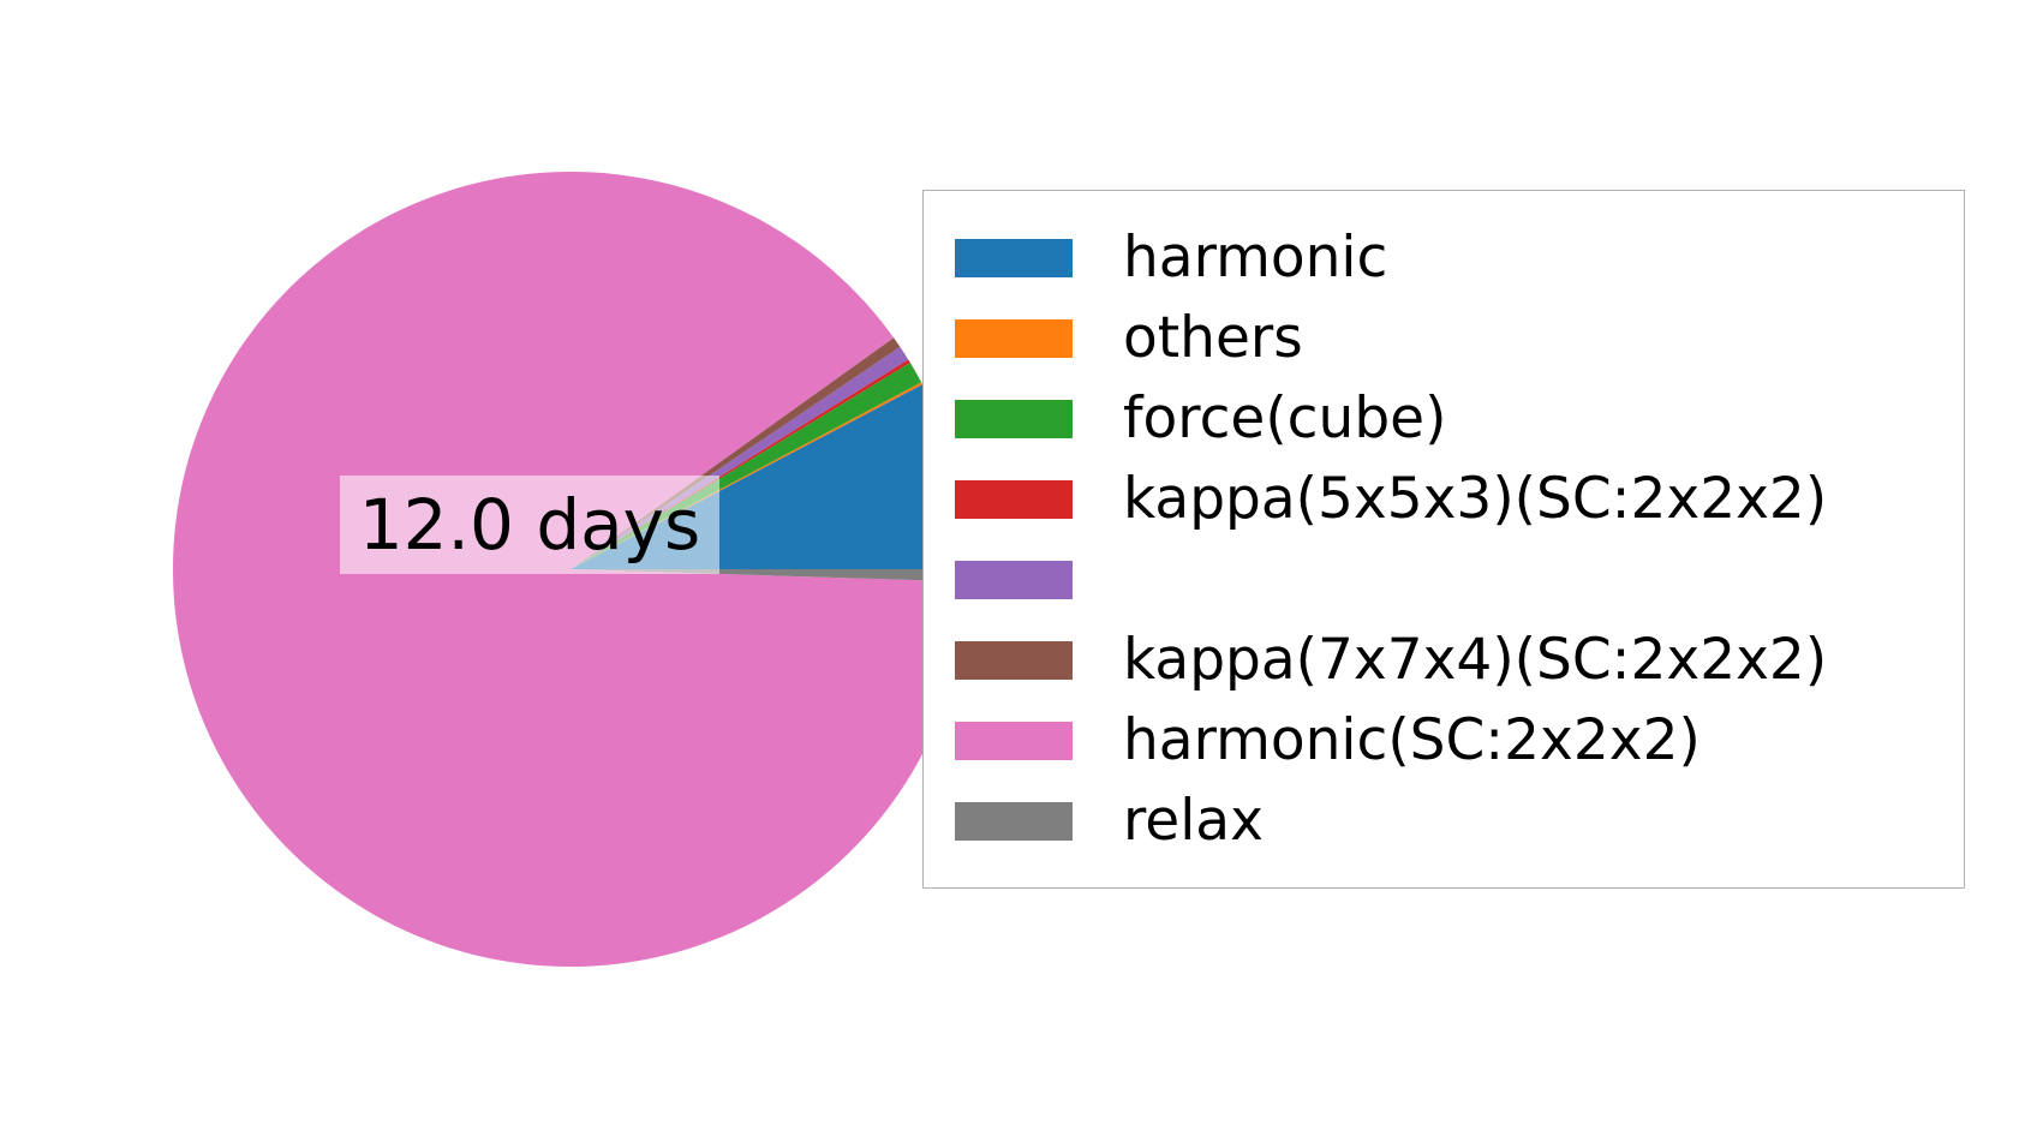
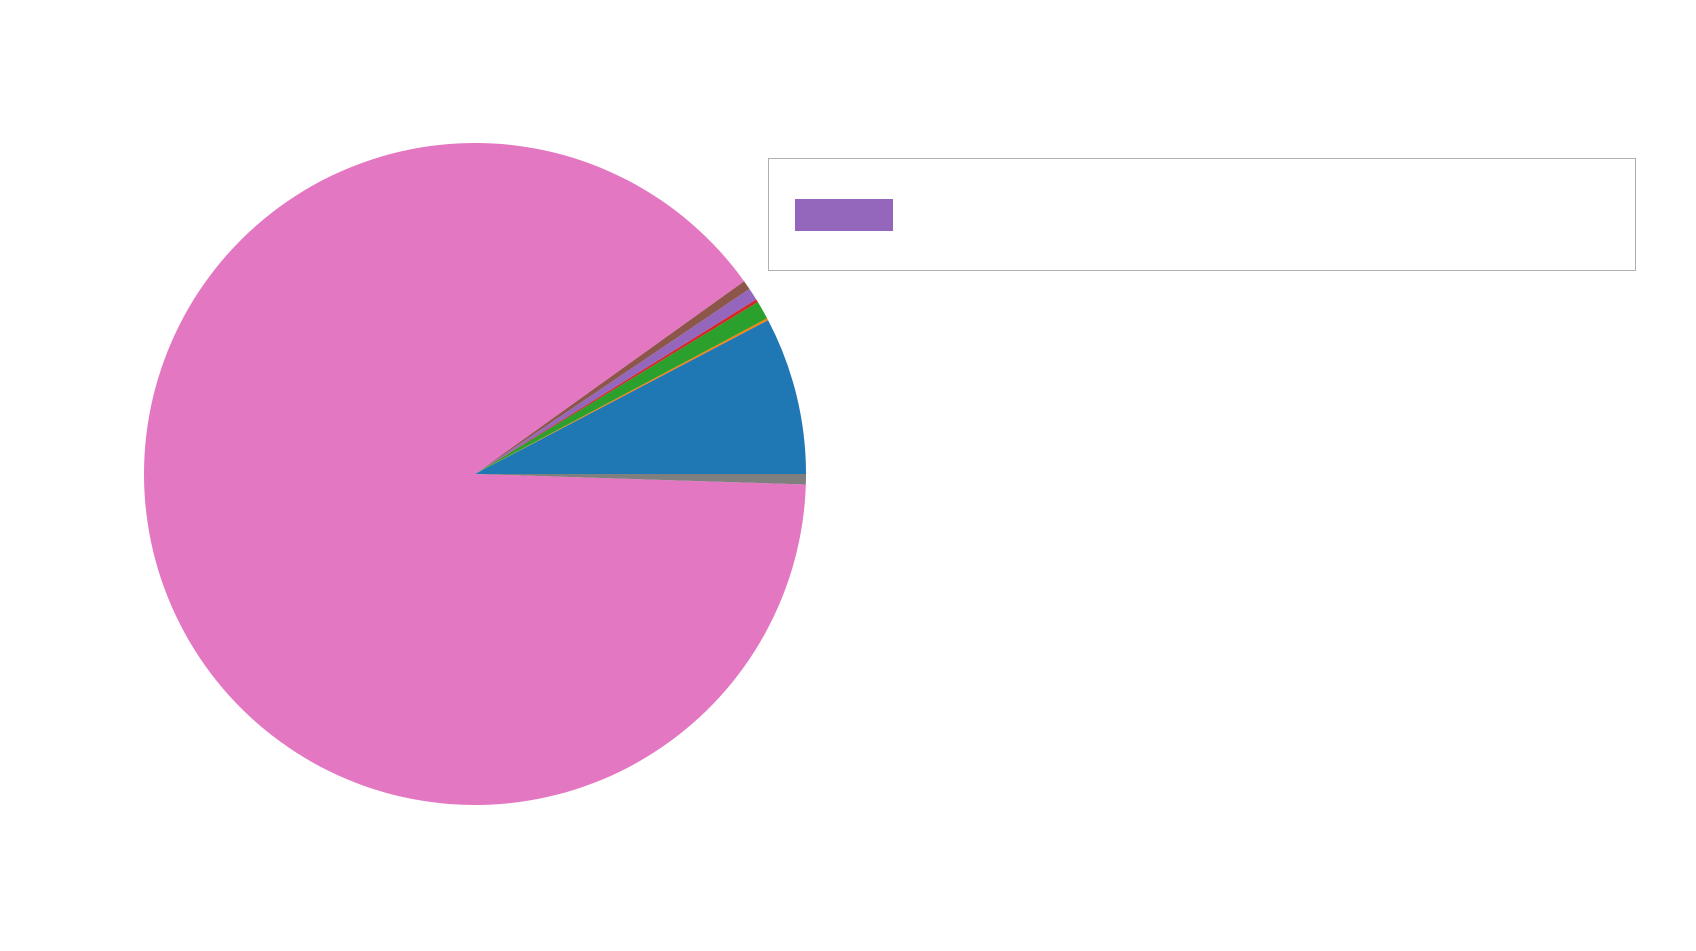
- 12.0 days
- harmonic
- others
- force(cube)
- kappa(5x5x3)(SC:2x2x2)
- kappa(7x7x4)(SC:2x2x2)
- harmonic(SC:2x2x2)
- relax
